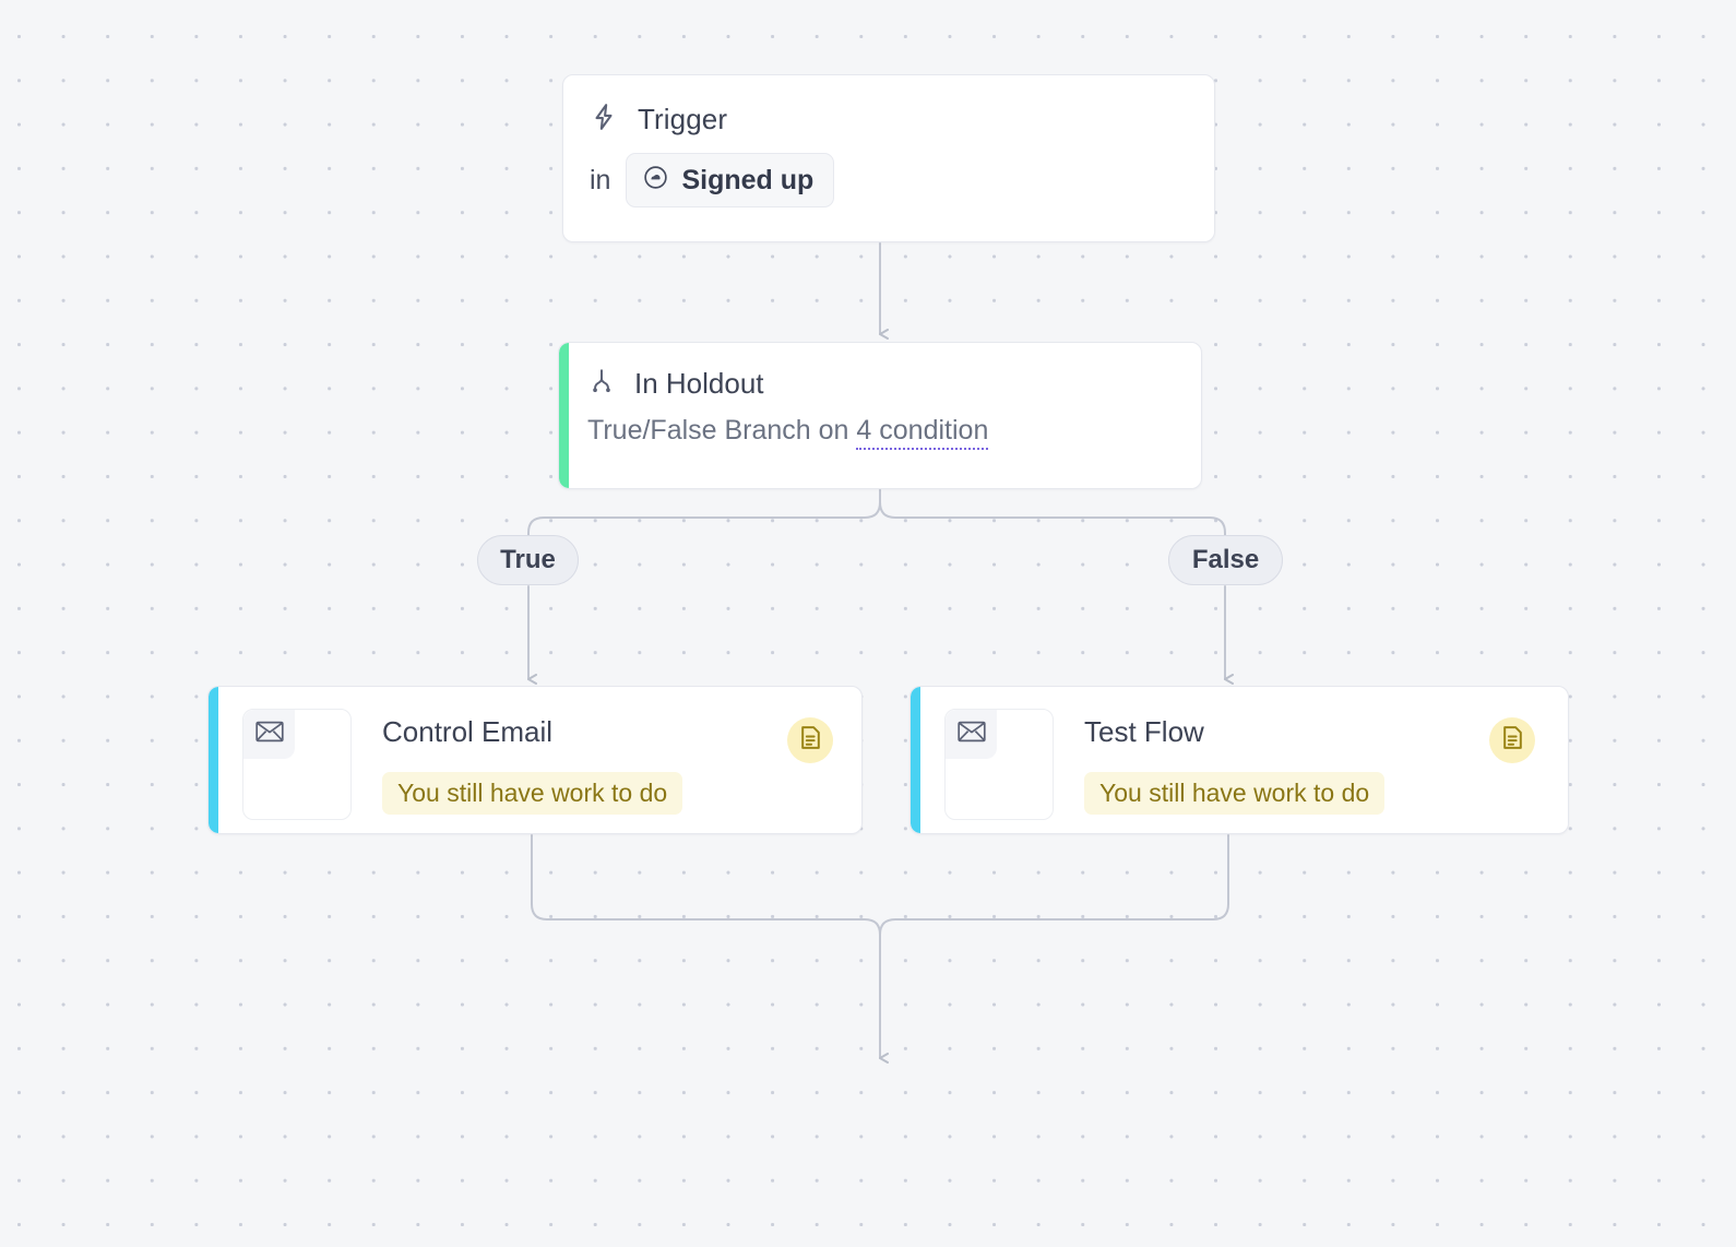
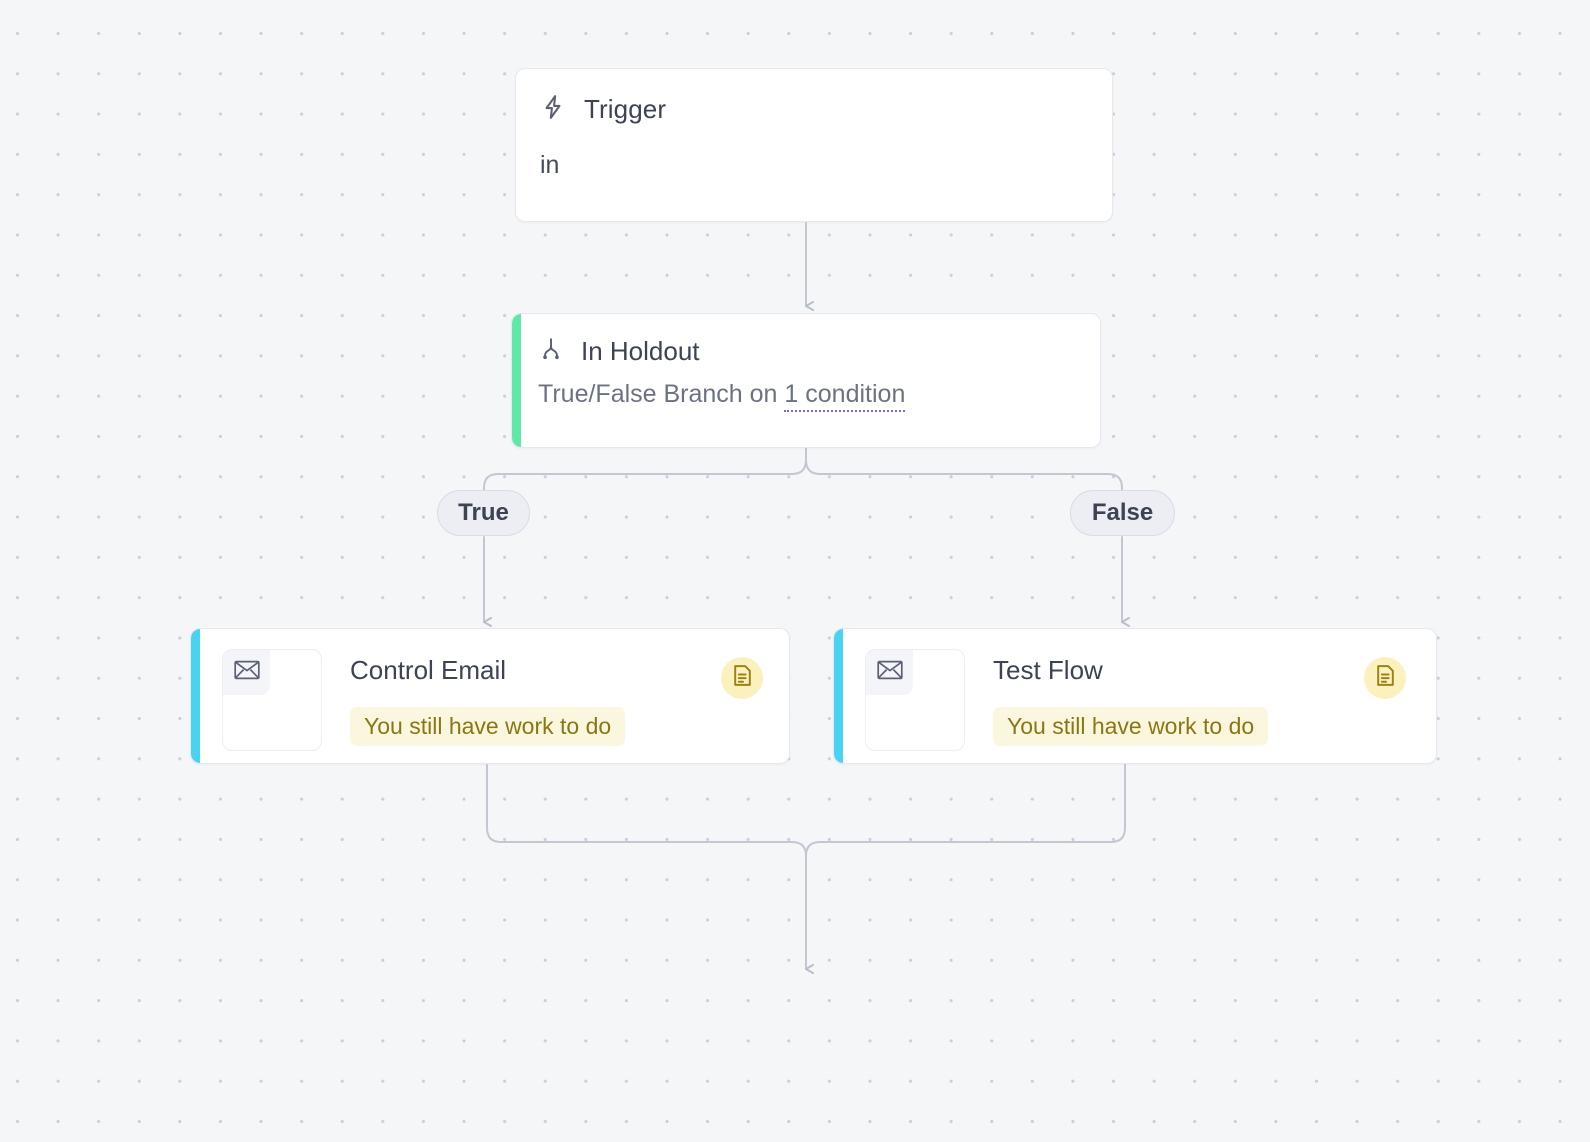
  Trigger
  in
- Signed up
  In Holdout
- True/False Branch on 4 condition
+ True/False Branch on 1 condition
  True
  False
  Control Email
  You still have work to do
  Test Flow
  You still have work to do
